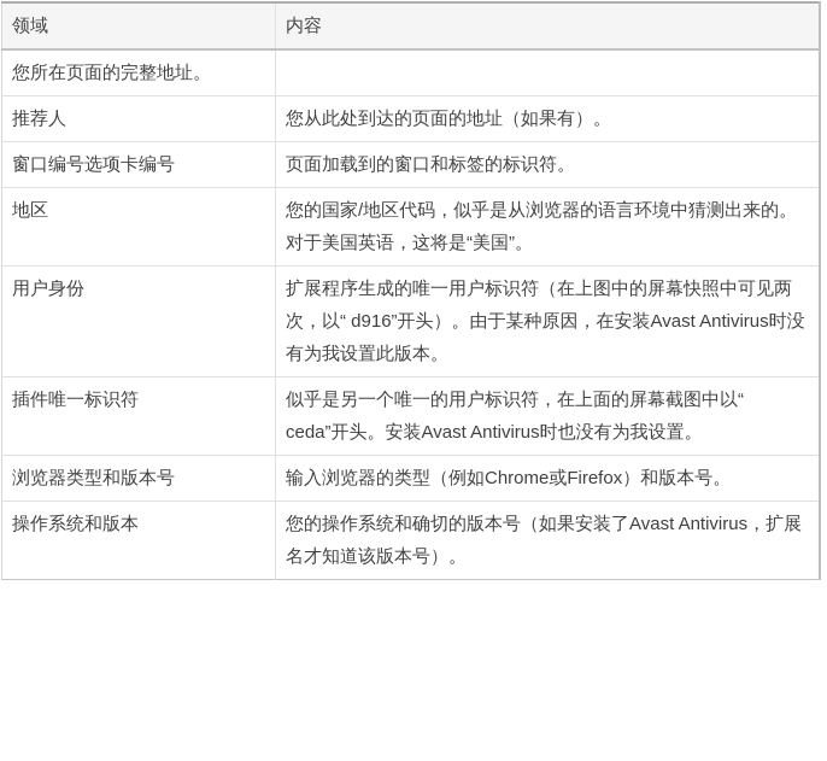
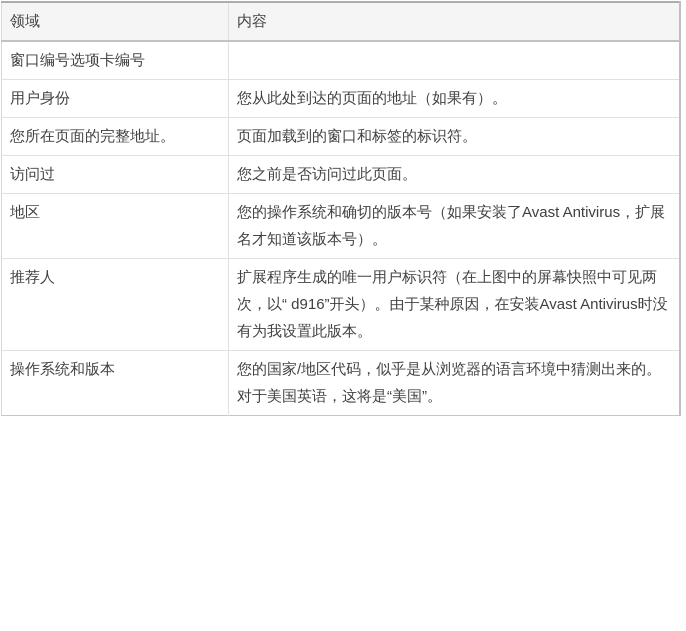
  领域	内容
- 您所在页面的完整地址。
+ 窗口编号选项卡编号
- 推荐人	您从此处到达的页面的地址（如果有）。
+ 用户身份	您从此处到达的页面的地址（如果有）。
- 窗口编号选项卡编号	页面加载到的窗口和标签的标识符。
+ 您所在页面的完整地址。	页面加载到的窗口和标签的标识符。
+ 访问过	您之前是否访问过此页面。
- 地区	您的国家/地区代码，似乎是从浏览器的语言环境中猜测出来的。对于美国英语，这将是“美国”。
+ 地区	您的操作系统和确切的版本号（如果安装了Avast Antivirus，扩展名才知道该版本号）。
- 用户身份	扩展程序生成的唯一用户标识符（在上图中的屏幕快照中可见两次，以“ d916”开头）。由于某种原因，在安装Avast Antivirus时没有为我设置此版本。
+ 推荐人	扩展程序生成的唯一用户标识符（在上图中的屏幕快照中可见两次，以“ d916”开头）。由于某种原因，在安装Avast Antivirus时没有为我设置此版本。
- 插件唯一标识符	似乎是另一个唯一的用户标识符，在上面的屏幕截图中以“ ceda”开头。安装Avast Antivirus时也没有为我设置。
- 浏览器类型和版本号	输入浏览器的类型（例如Chrome或Firefox）和版本号。
- 操作系统和版本	您的操作系统和确切的版本号（如果安装了Avast Antivirus，扩展名才知道该版本号）。
+ 操作系统和版本	您的国家/地区代码，似乎是从浏览器的语言环境中猜测出来的。对于美国英语，这将是“美国”。
